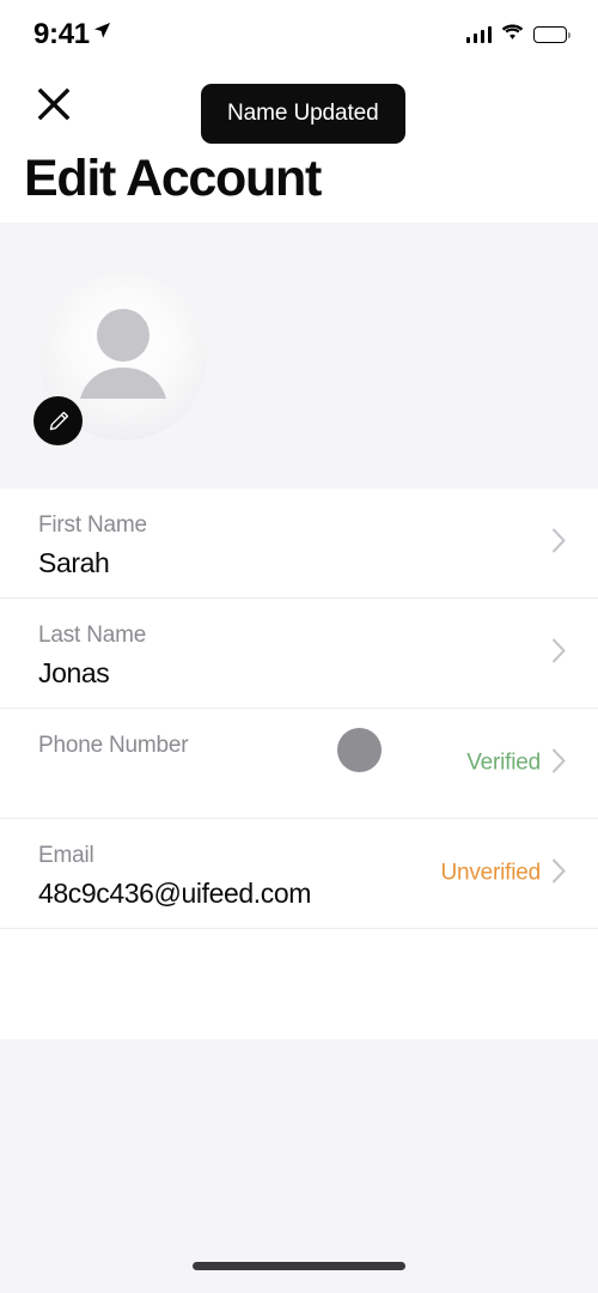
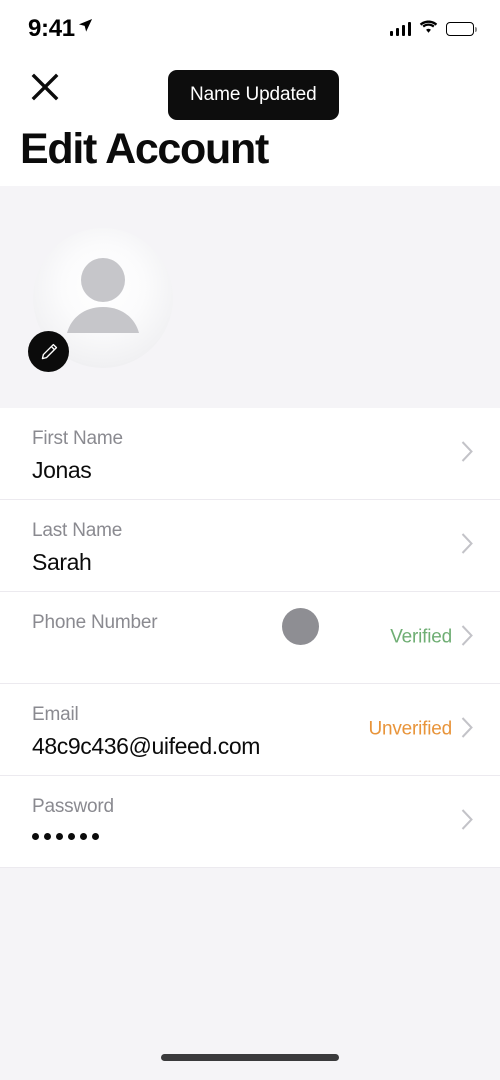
  9:41
  Name Updated
  Edit Account
  First Name
- Sarah
+ Jonas
  Last Name
- Jonas
+ Sarah
  Phone Number
  Verified
  Email
  48c9c436@uifeed.com
  Unverified
+ Password
